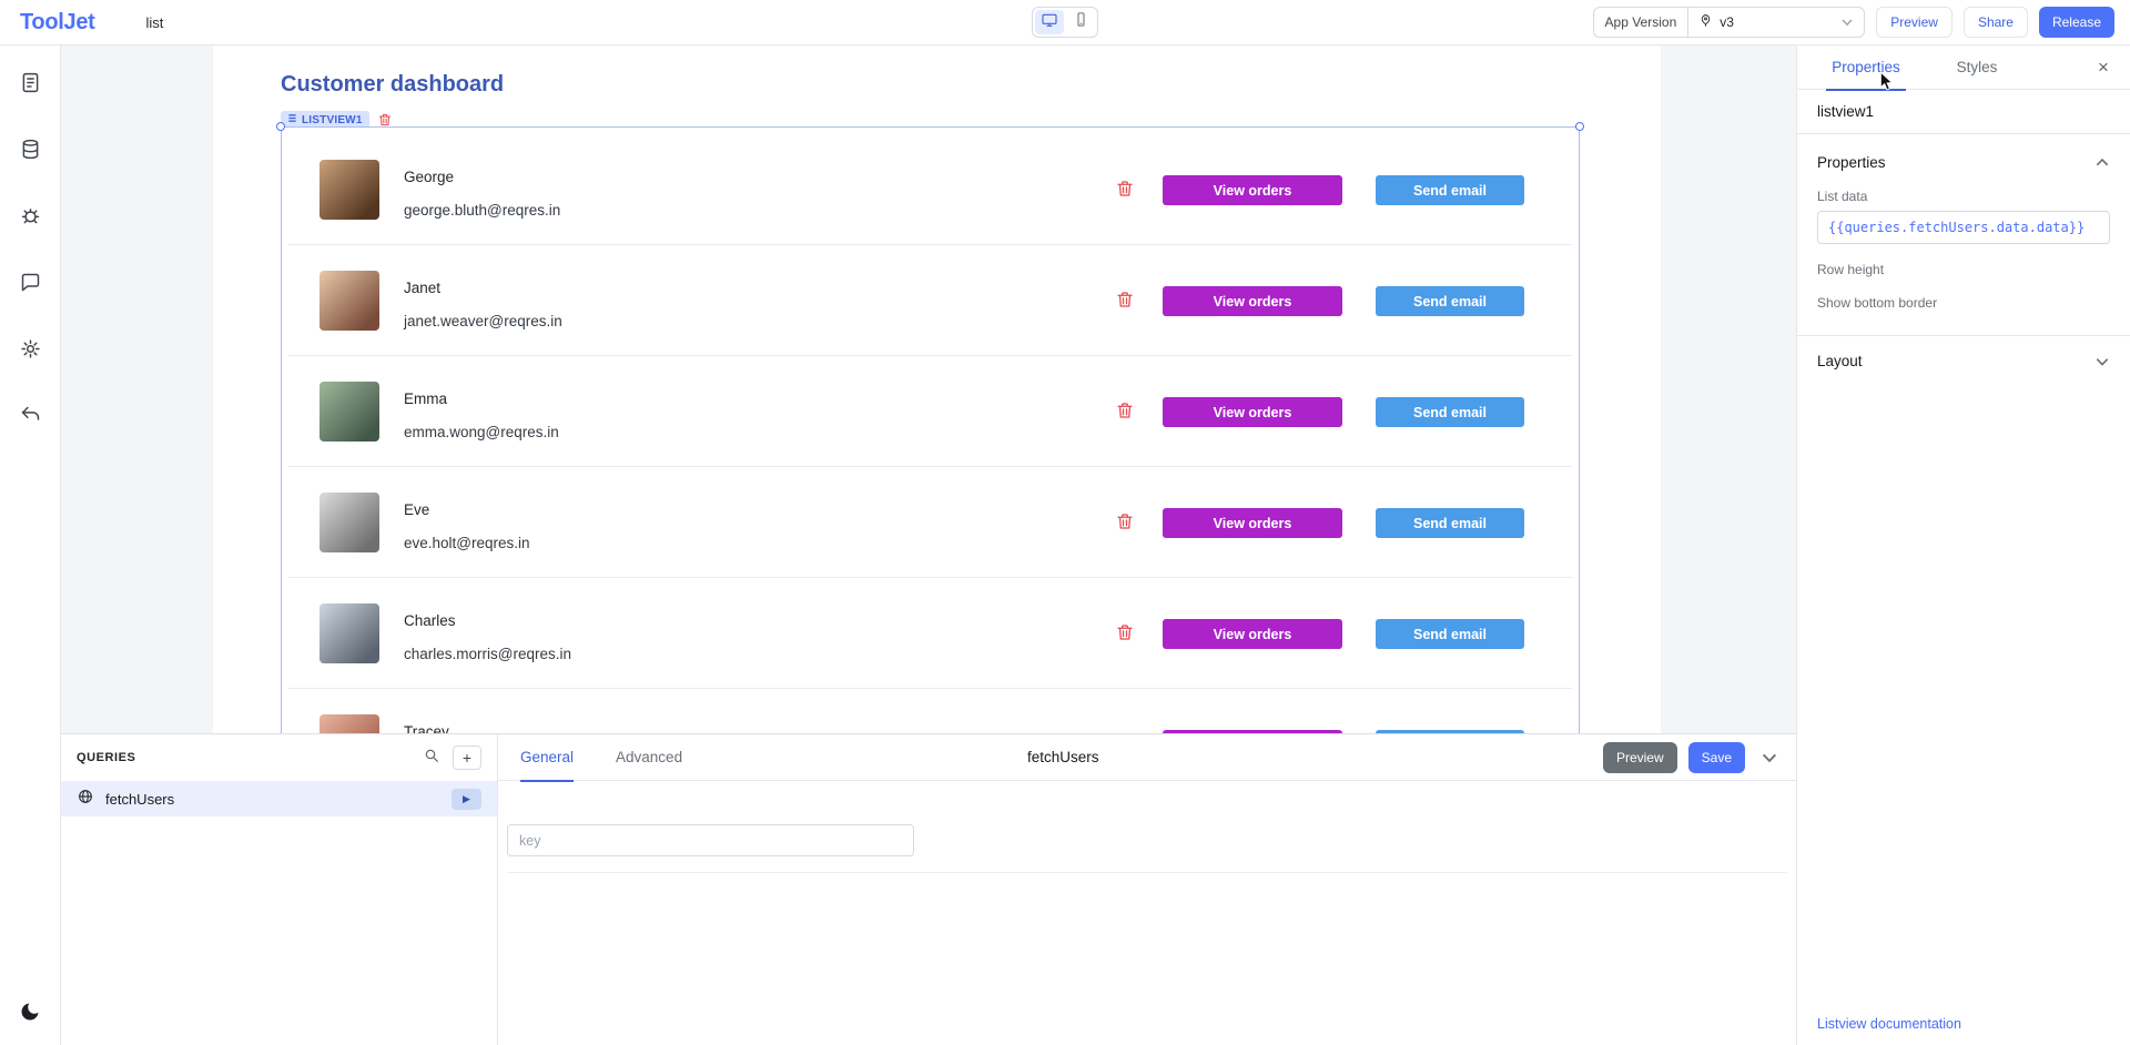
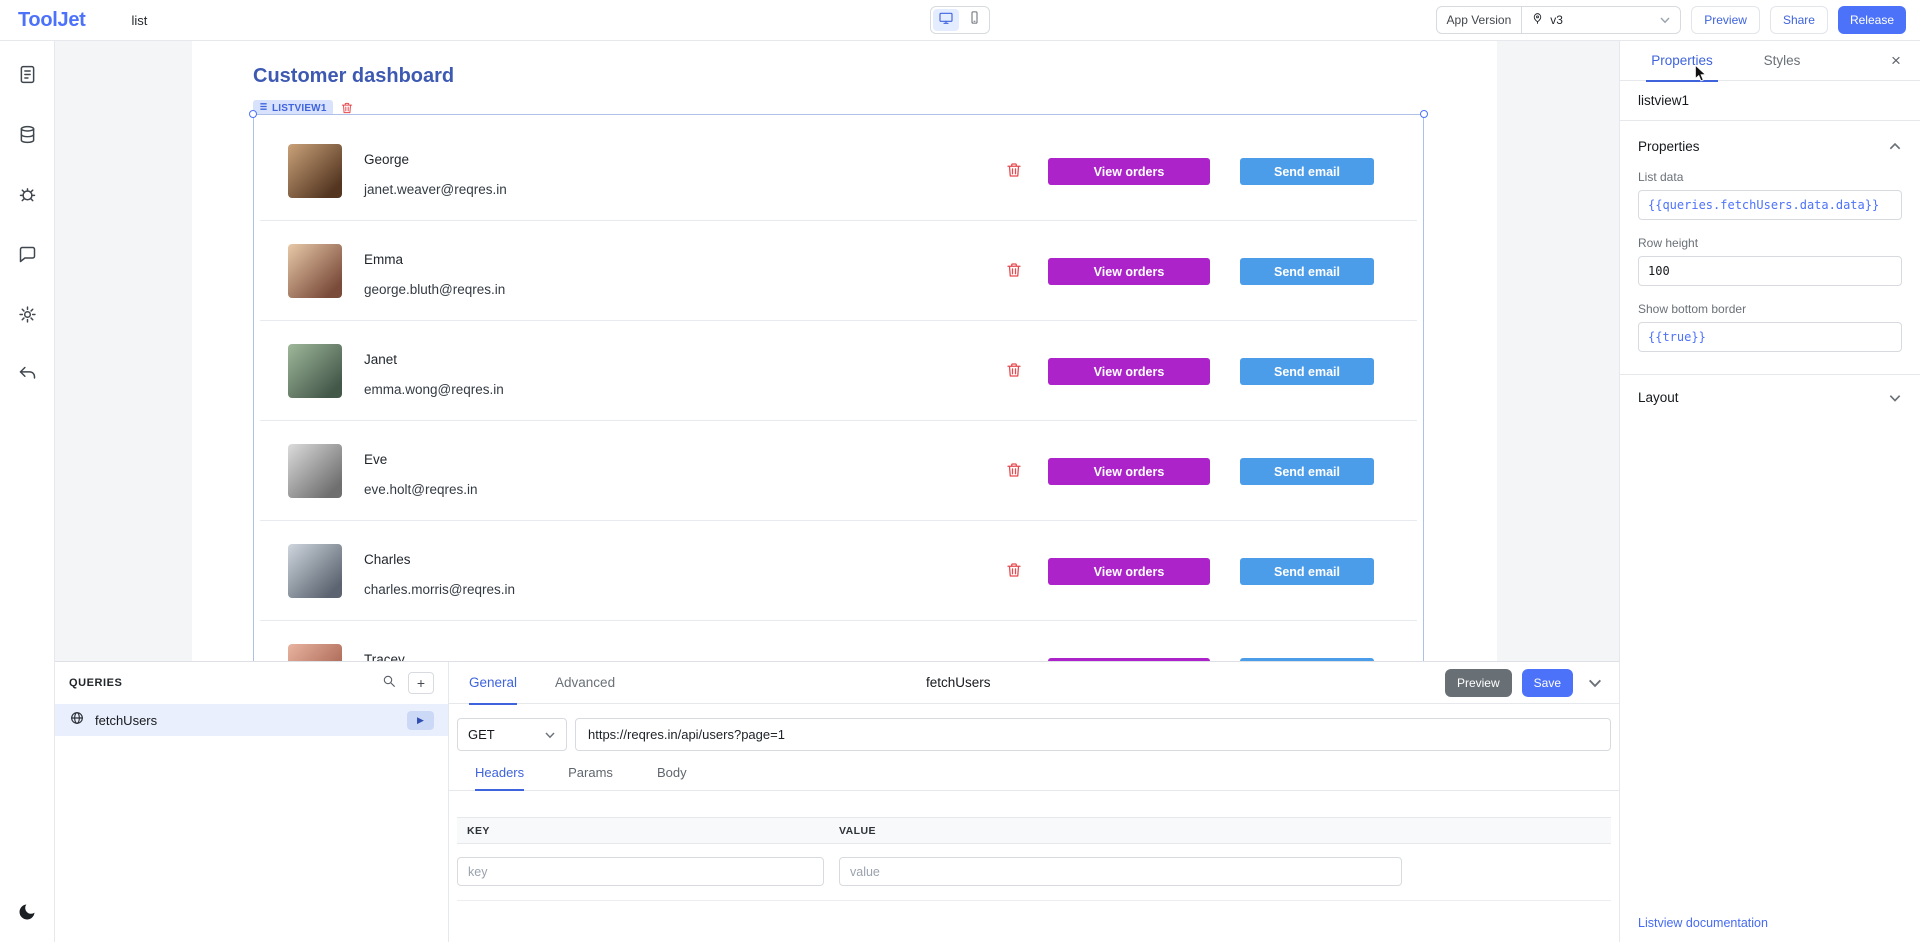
  ToolJet
  list
  App Version
  v3
  Preview
  Share
  Release
  Customer dashboard
  LISTVIEW1
  George
- george.bluth@reqres.in
+ janet.weaver@reqres.in
  View orders
  Send email
- Janet
+ Emma
- janet.weaver@reqres.in
+ george.bluth@reqres.in
  View orders
  Send email
- Emma
+ Janet
  emma.wong@reqres.in
  View orders
  Send email
  Eve
  eve.holt@reqres.in
  View orders
  Send email
  Charles
  charles.morris@reqres.in
  View orders
  Send email
  Tracey
  QUERIES
  +
  fetchUsers
  ▶
  General
  Advanced
  fetchUsers
  Preview
  Save
+ GET
+ https://reqres.in/api/users?page=1
+ Headers
+ Params
+ Body
+ KEY
+ VALUE
  key
+ value
  Properties
  Styles
  ×
  listview1
  Properties
  List data
  {{queries.fetchUsers.data.data}}
  Row height
+ 100
  Show bottom border
+ {{true}}
  Layout
  Listview documentation
